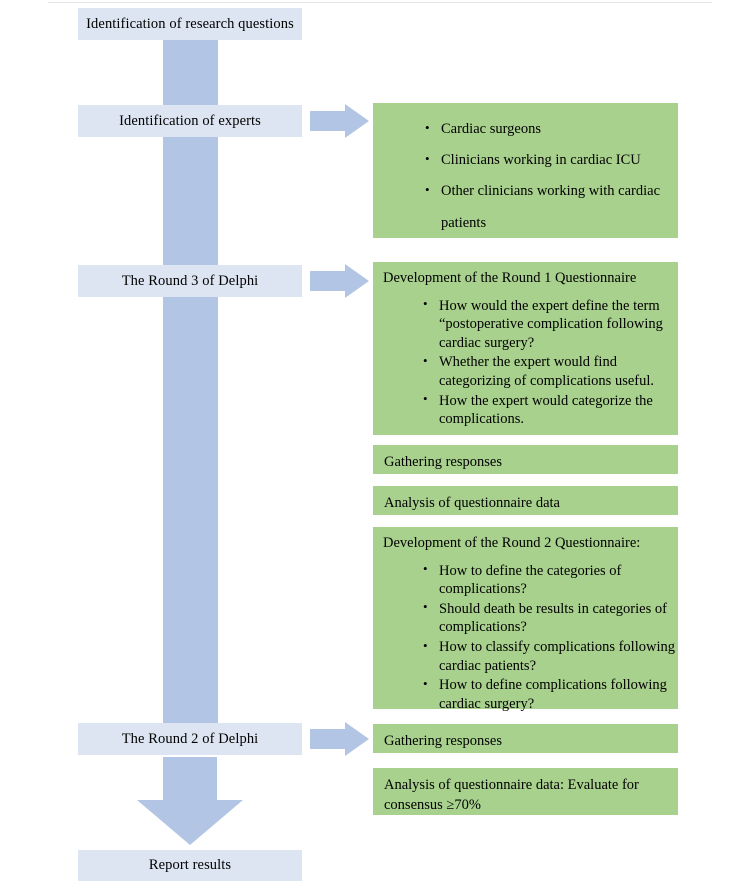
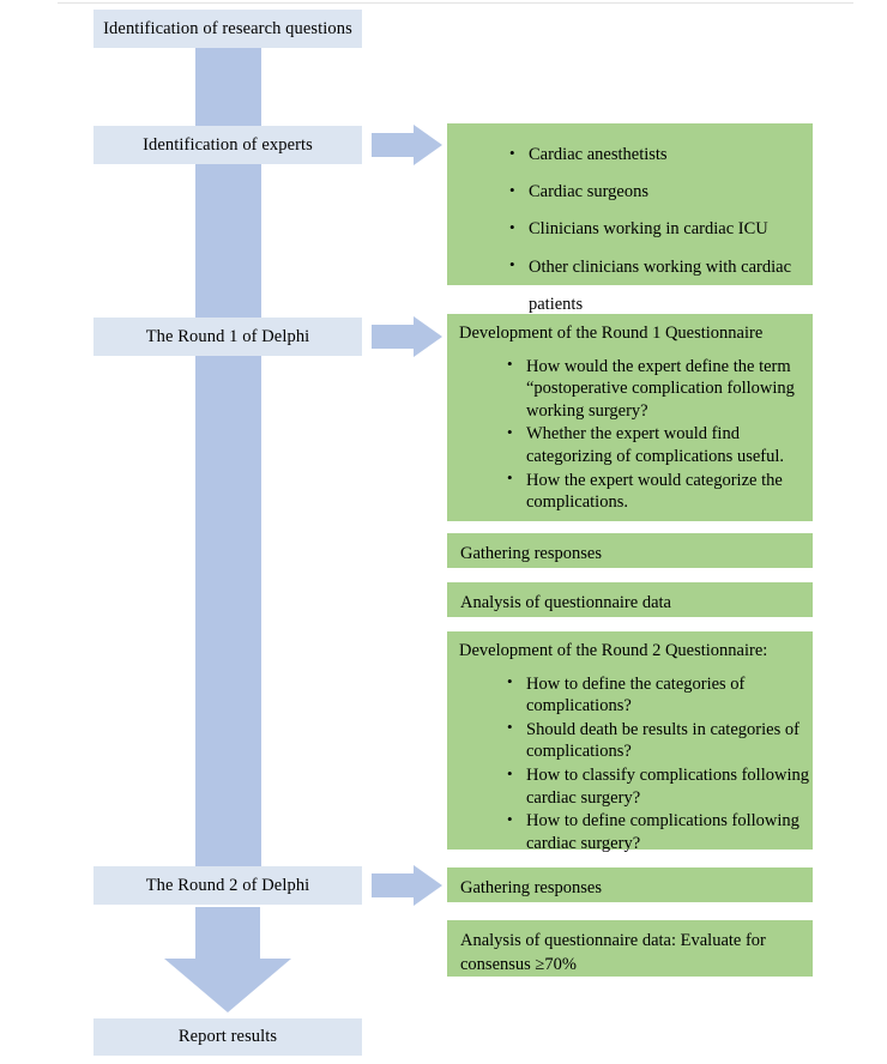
  Identification of research questions
  Identification of experts
- The Round 3 of Delphi
+ The Round 1 of Delphi
  The Round 2 of Delphi
  Report results
+ Cardiac anesthetists
  Cardiac surgeons
  Clinicians working in cardiac ICU
  Other clinicians working with cardiac patients
  Development of the Round 1 Questionnaire
- How would the expert define the term “postoperative complication following cardiac surgery?
+ How would the expert define the term “postoperative complication following working surgery?
  Whether the expert would find categorizing of complications useful.
  How the expert would categorize the complications.
  Gathering responses
  Analysis of questionnaire data
  Development of the Round 2 Questionnaire:
  How to define the categories of complications?
  Should death be results in categories of complications?
- How to classify complications following cardiac patients?
+ How to classify complications following cardiac surgery?
  How to define complications following cardiac surgery?
  Gathering responses
  Analysis of questionnaire data: Evaluate for consensus ≥70%
